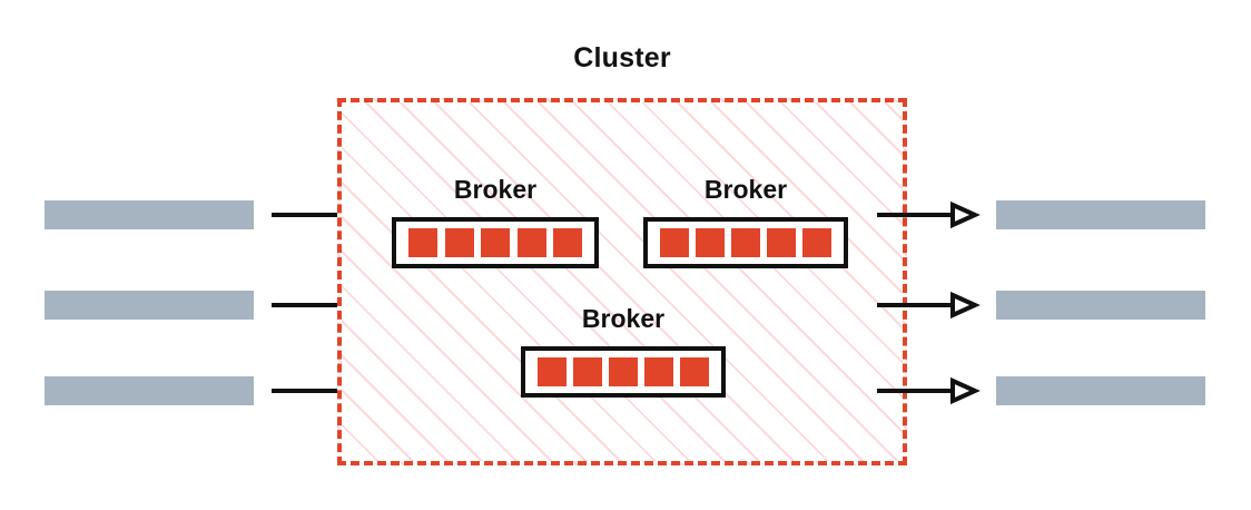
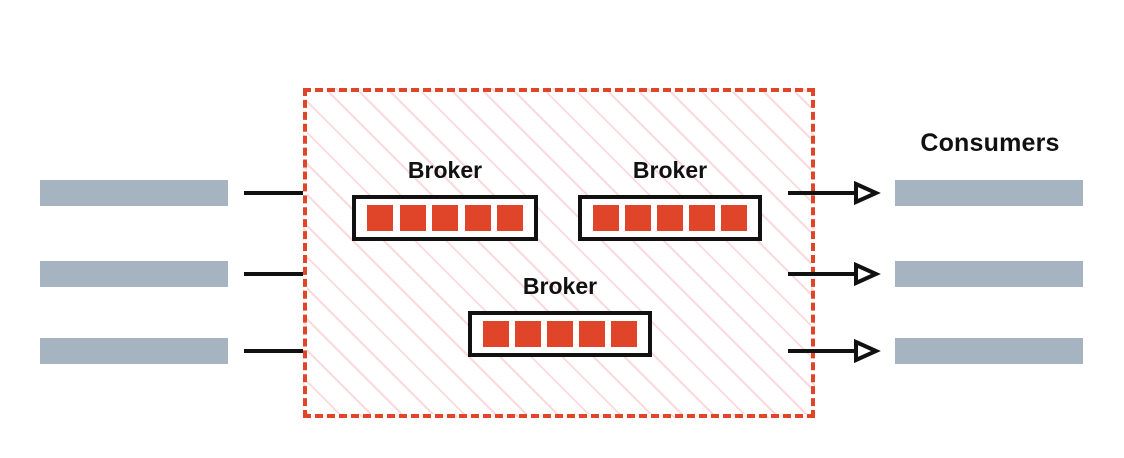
- Cluster
  Broker
  Broker
  Broker
+ Consumers
